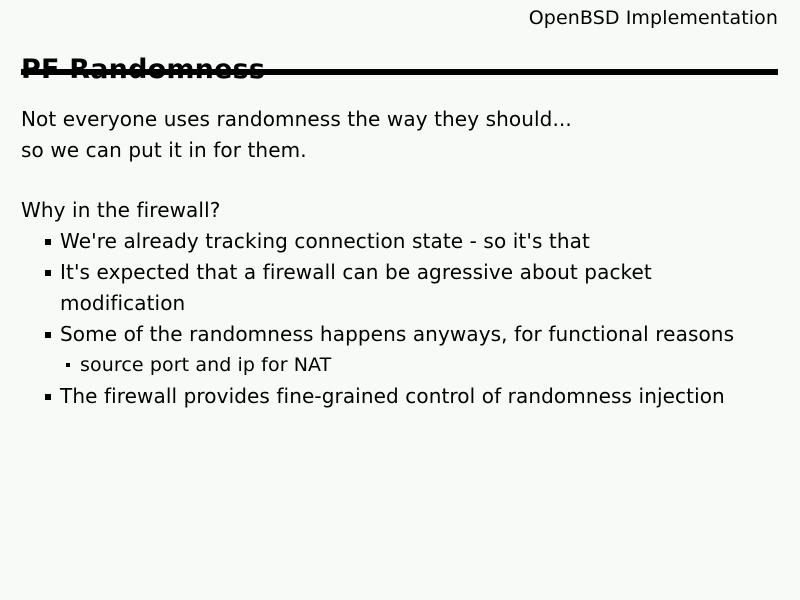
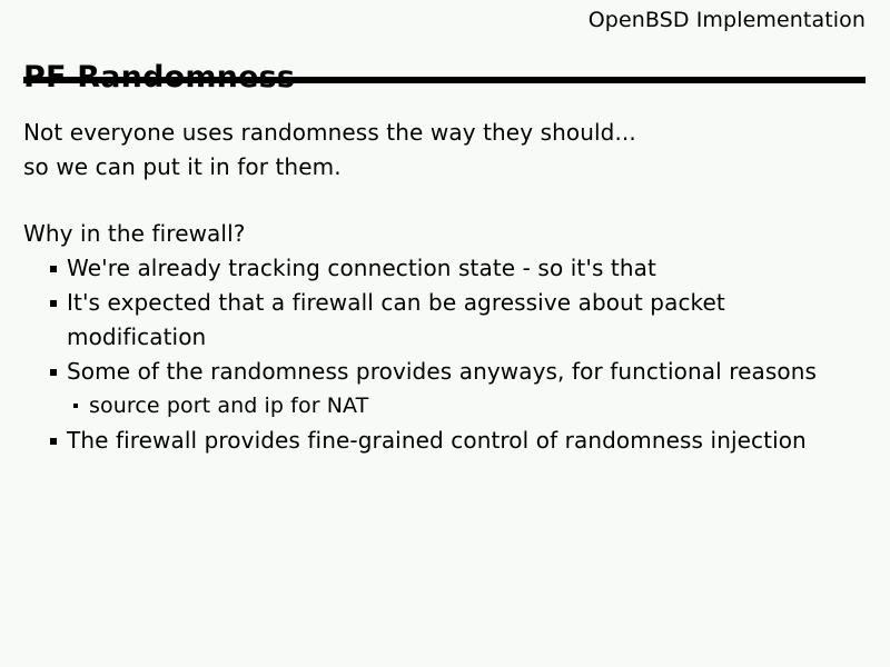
  OpenBSD Implementation
  Not everyone uses randomness the way they should...
  so we can put it in for them.
  Why in the firewall?
  We're already tracking connection state - so it's that
  It's expected that a firewall can be agressive about packet modification
- Some of the randomness happens anyways, for functional reasons
+ Some of the randomness provides anyways, for functional reasons
  source port and ip for NAT
  The firewall provides fine-grained control of randomness injection
